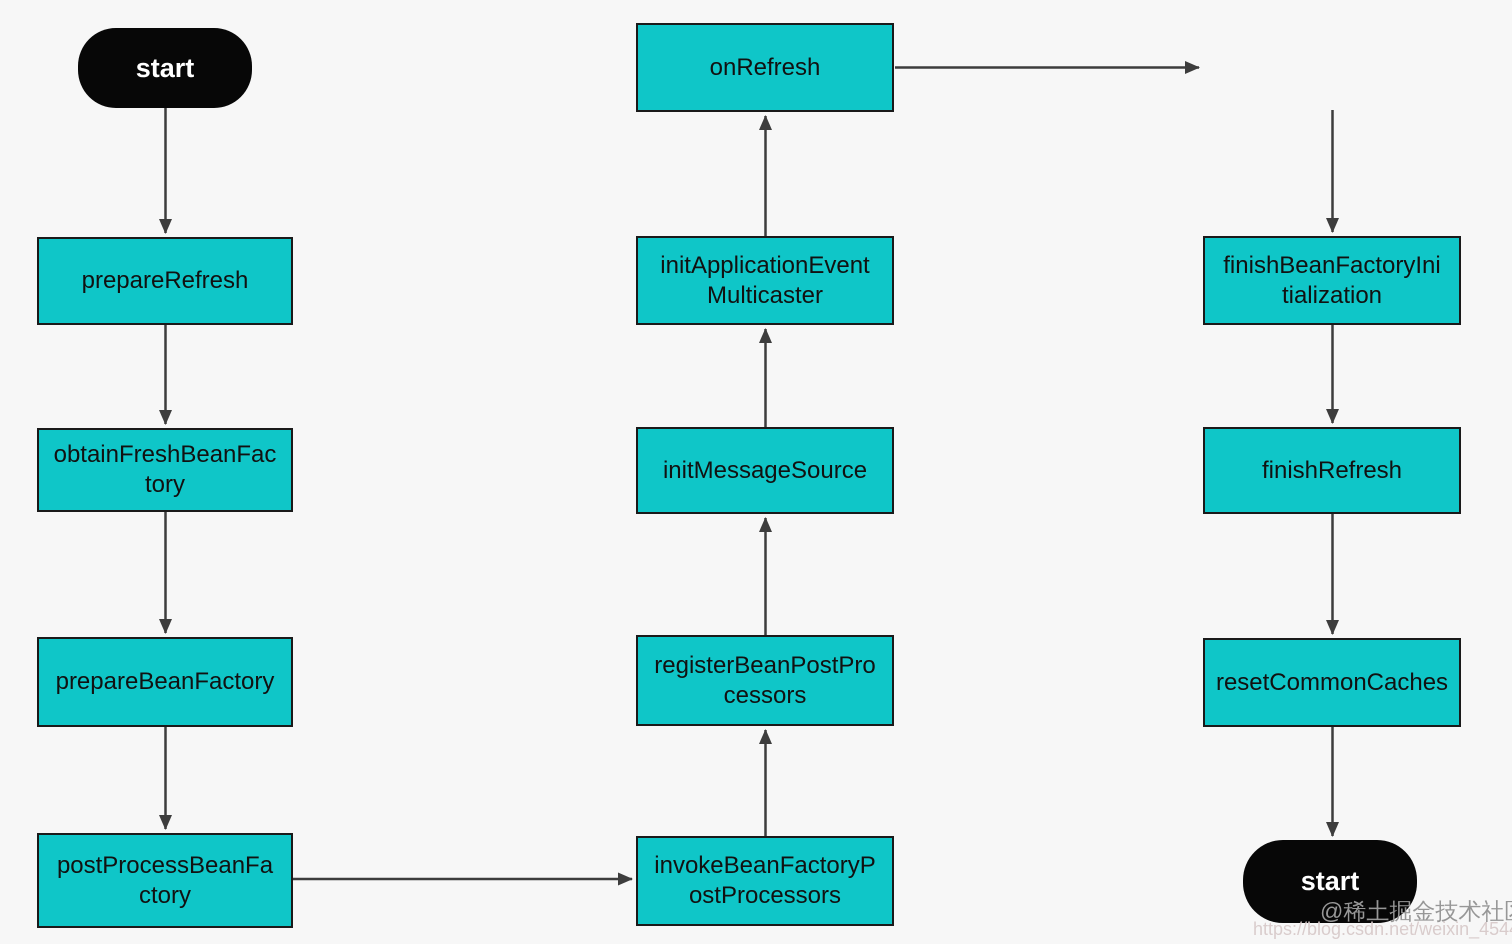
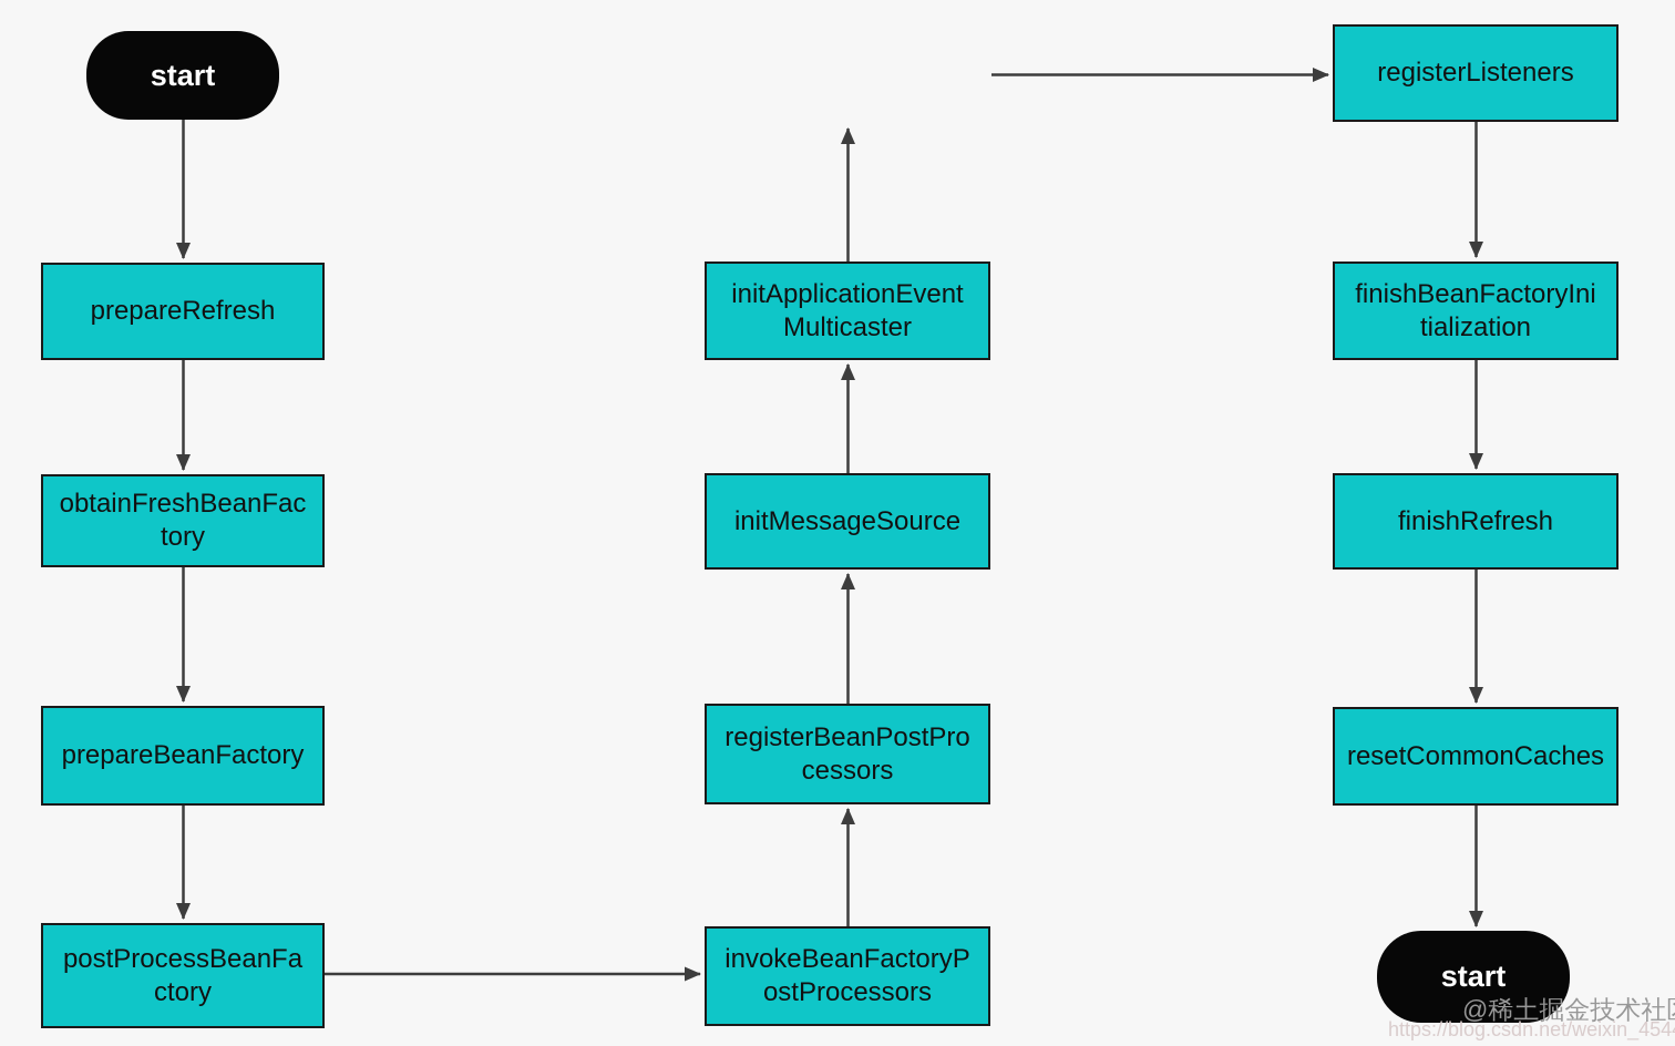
  start
  prepareRefresh
  obtainFreshBeanFac
  tory
  prepareBeanFactory
  postProcessBeanFa
  ctory
- onRefresh
  initApplicationEvent
  Multicaster
  initMessageSource
  registerBeanPostPro
  cessors
  invokeBeanFactoryP
  ostProcessors
+ registerListeners
  finishBeanFactoryIni
  tialization
  finishRefresh
  resetCommonCaches
  start
  @稀土掘金技术社
  https://blog.csdn.net/weixin_454
